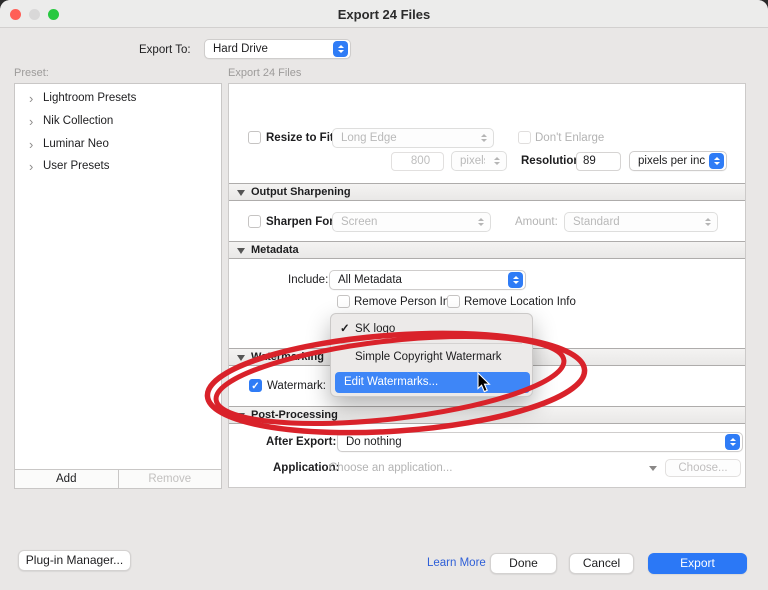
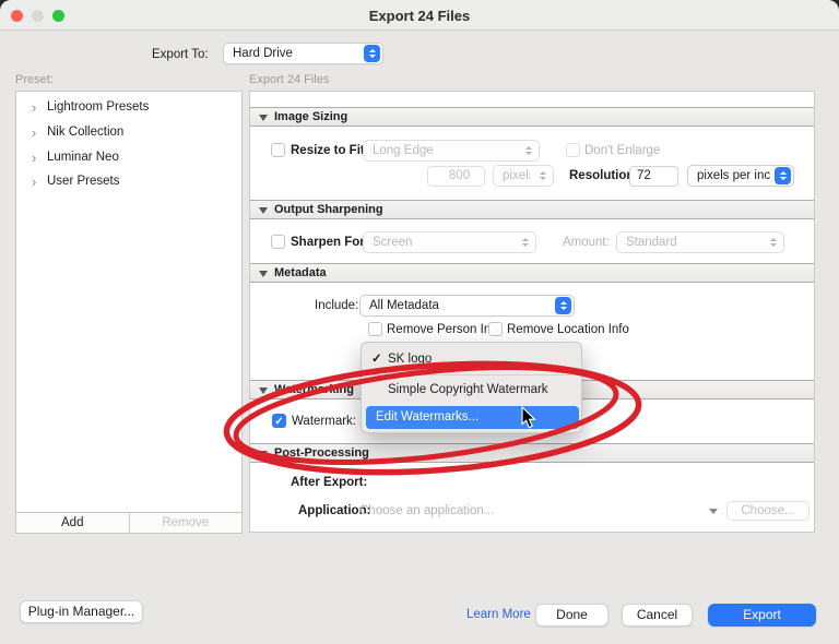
  Export 24 Files
  Export To:
  Hard Drive
  Preset:
  Export 24 Files
  ›
  Lightroom Presets
  ›
  Nik Collection
  ›
  Luminar Neo
  ›
  User Presets
  Add
  Remove
+ Image Sizing
  Resize to Fi
  Long Edge
  Don't Enlarge
  800
  pixel
  Resolutio
- 89
+ 72
  pixels per inc
  Output Sharpening
  Sharpen Fo
  Screen
  Amount:
  Standard
  Metadata
  Include:
  All Metadata
  Remove Person I
  Remove Location Info
  ✓
  Watermark:
  Post-Processing
  After Export:
- Do nothing
  Application:
  Choose an application...
  Choose...
  ✓
  SK logo
  Simple Copyright Watermark
  Edit Watermarks...
  Plug-in Manager...
  Learn More
  Done
  Cancel
  Export
